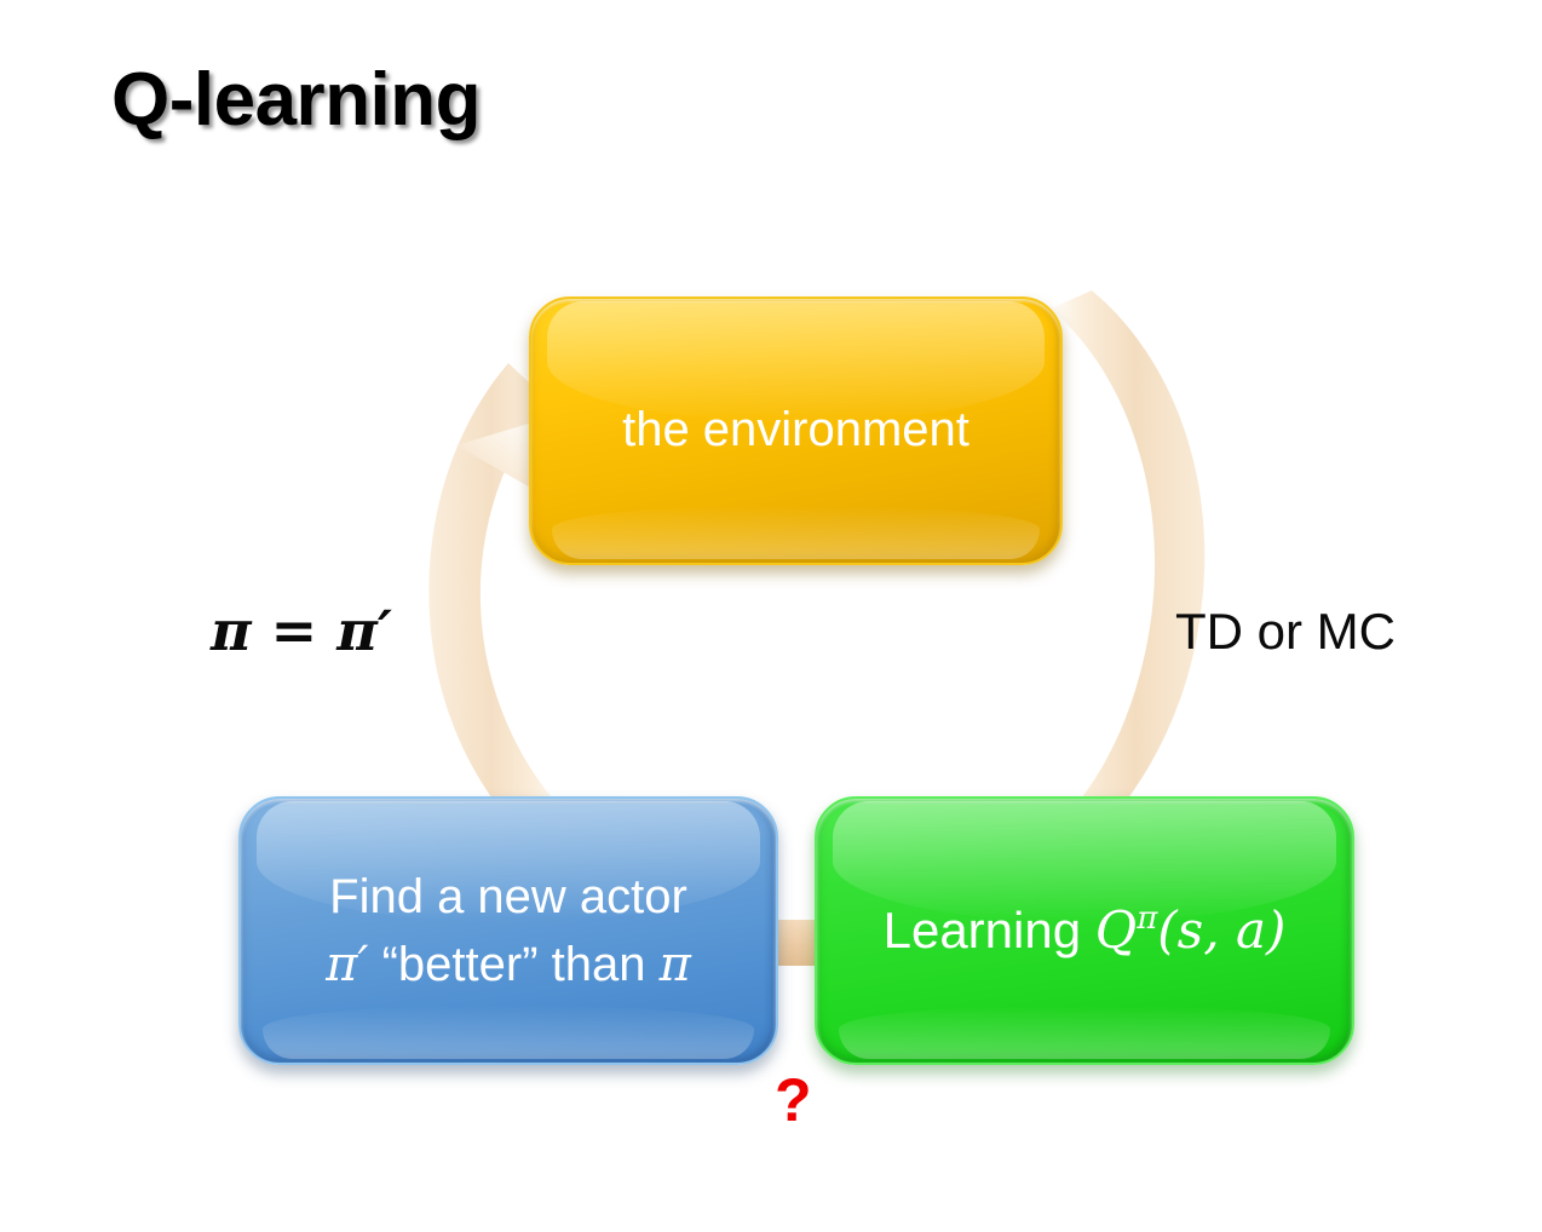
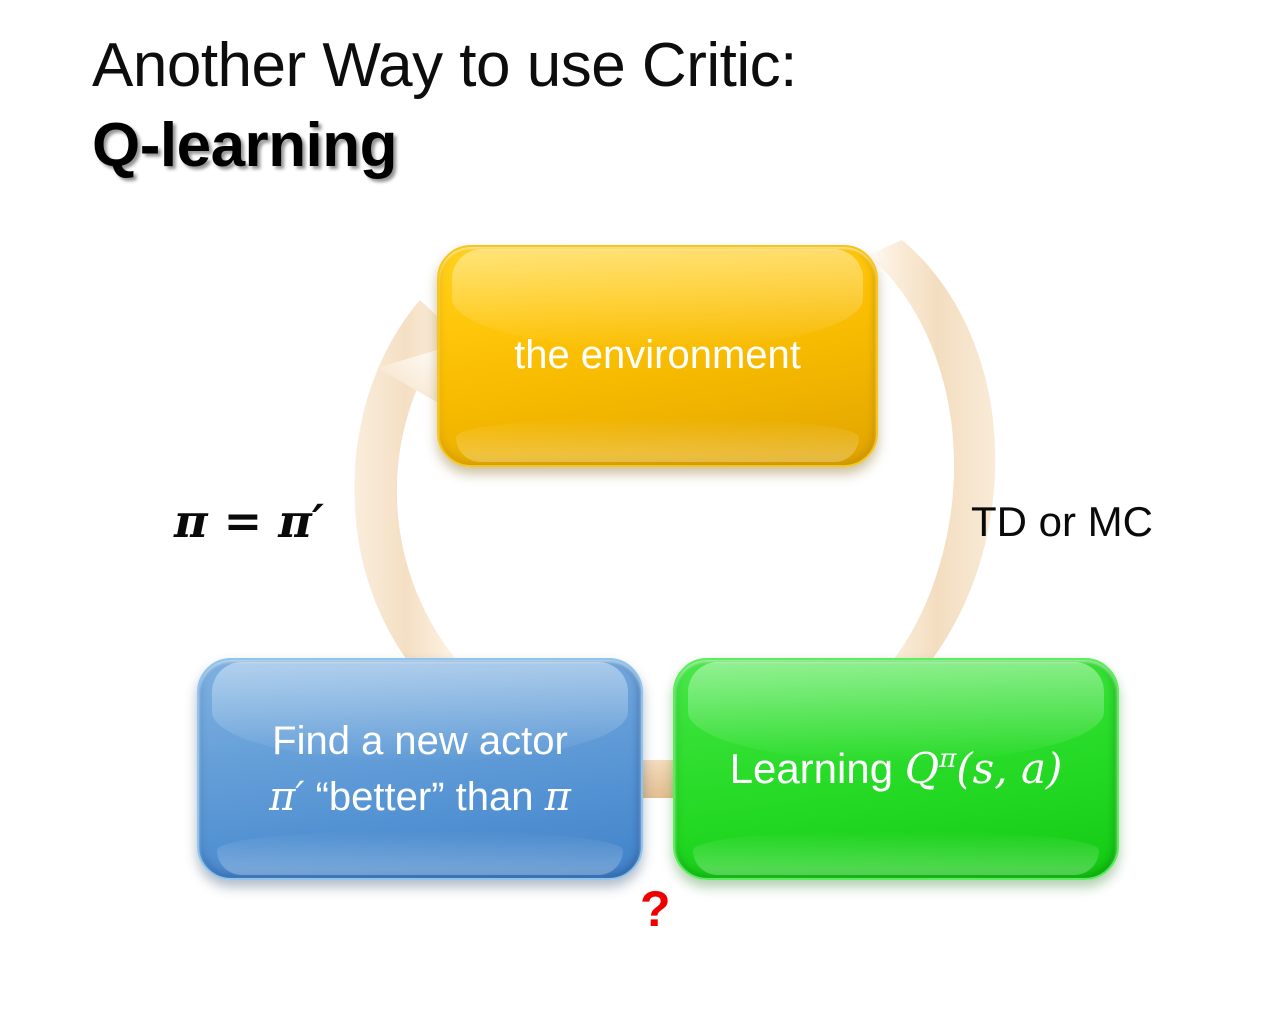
+ Another Way to use Critic:
  Q-learning
  the environment
  Find a new actor
  π′ “better” than π
  Learning Qπ(s, a)
  π = π′
  TD or MC
  ?
